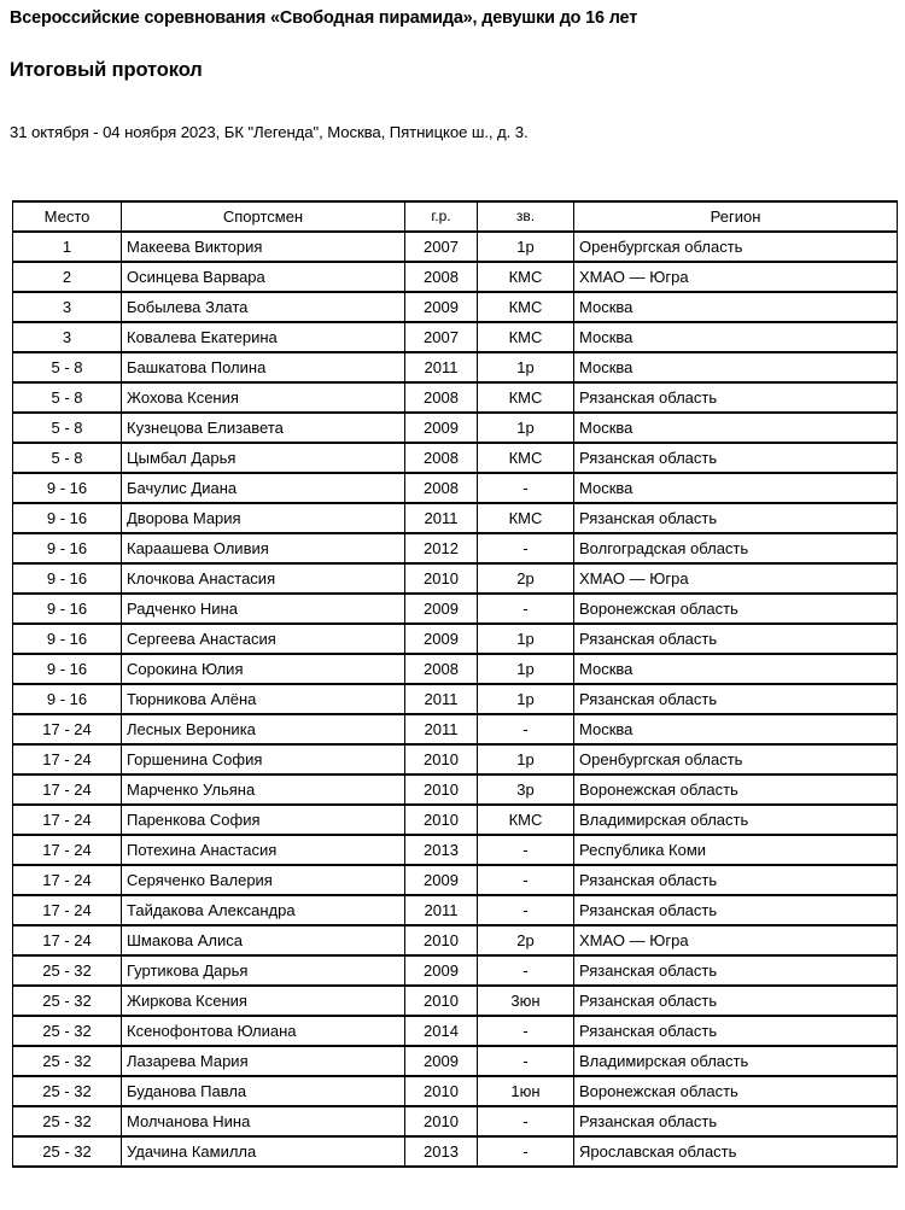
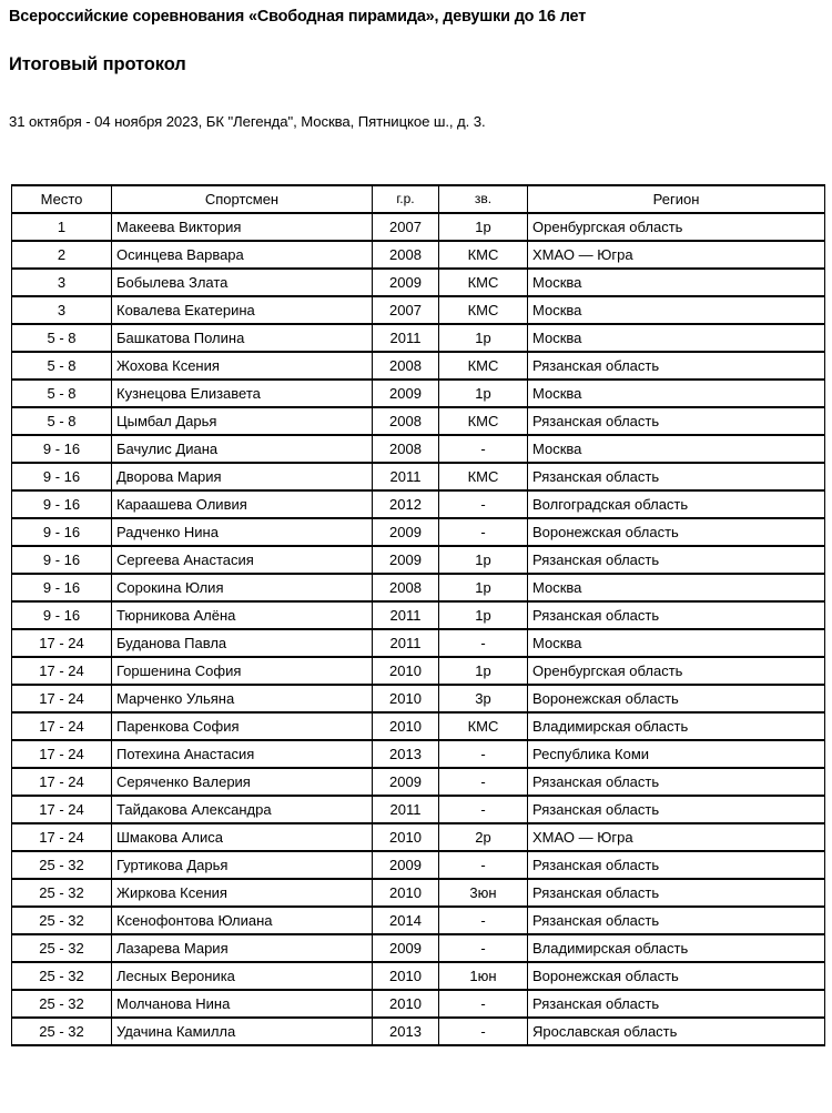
  Всероссийские соревнования «Свободная пирамида», девушки до 16 лет
  Итоговый протокол
  31 октября - 04 ноября 2023, БК "Легенда", Москва, Пятницкое ш., д. 3.
  Место	Спортсмен	г.р.	зв.	Регион
  1	Макеева Виктория	2007	1р	Оренбургская область
  2	Осинцева Варвара	2008	КМС	ХМАО — Югра
  3	Бобылева Злата	2009	КМС	Москва
  3	Ковалева Екатерина	2007	КМС	Москва
  5 - 8	Башкатова Полина	2011	1р	Москва
  5 - 8	Жохова Ксения	2008	КМС	Рязанская область
  5 - 8	Кузнецова Елизавета	2009	1р	Москва
  5 - 8	Цымбал Дарья	2008	КМС	Рязанская область
  9 - 16	Бачулис Диана	2008	-	Москва
  9 - 16	Дворова Мария	2011	КМС	Рязанская область
  9 - 16	Караашева Оливия	2012	-	Волгоградская область
- 9 - 16	Клочкова Анастасия	2010	2р	ХМАО — Югра
  9 - 16	Радченко Нина	2009	-	Воронежская область
  9 - 16	Сергеева Анастасия	2009	1р	Рязанская область
  9 - 16	Сорокина Юлия	2008	1р	Москва
  9 - 16	Тюрникова Алёна	2011	1р	Рязанская область
- 17 - 24	Лесных Вероника	2011	-	Москва
+ 17 - 24	Буданова Павла	2011	-	Москва
  17 - 24	Горшенина София	2010	1р	Оренбургская область
  17 - 24	Марченко Ульяна	2010	3р	Воронежская область
  17 - 24	Паренкова София	2010	КМС	Владимирская область
  17 - 24	Потехина Анастасия	2013	-	Республика Коми
  17 - 24	Серяченко Валерия	2009	-	Рязанская область
  17 - 24	Тайдакова Александра	2011	-	Рязанская область
  17 - 24	Шмакова Алиса	2010	2р	ХМАО — Югра
  25 - 32	Гуртикова Дарья	2009	-	Рязанская область
  25 - 32	Жиркова Ксения	2010	3юн	Рязанская область
  25 - 32	Ксенофонтова Юлиана	2014	-	Рязанская область
  25 - 32	Лазарева Мария	2009	-	Владимирская область
- 25 - 32	Буданова Павла	2010	1юн	Воронежская область
+ 25 - 32	Лесных Вероника	2010	1юн	Воронежская область
  25 - 32	Молчанова Нина	2010	-	Рязанская область
  25 - 32	Удачина Камилла	2013	-	Ярославская область
